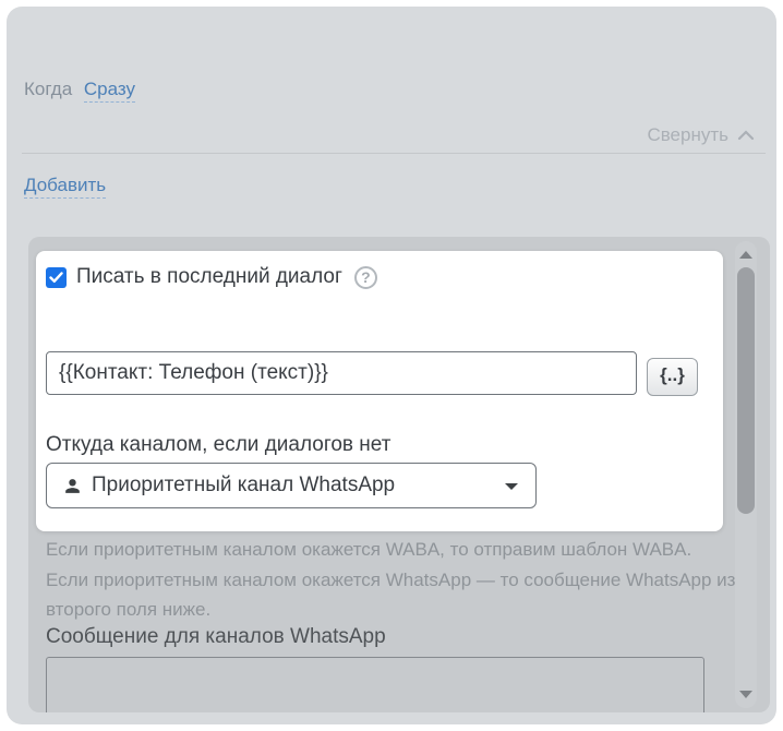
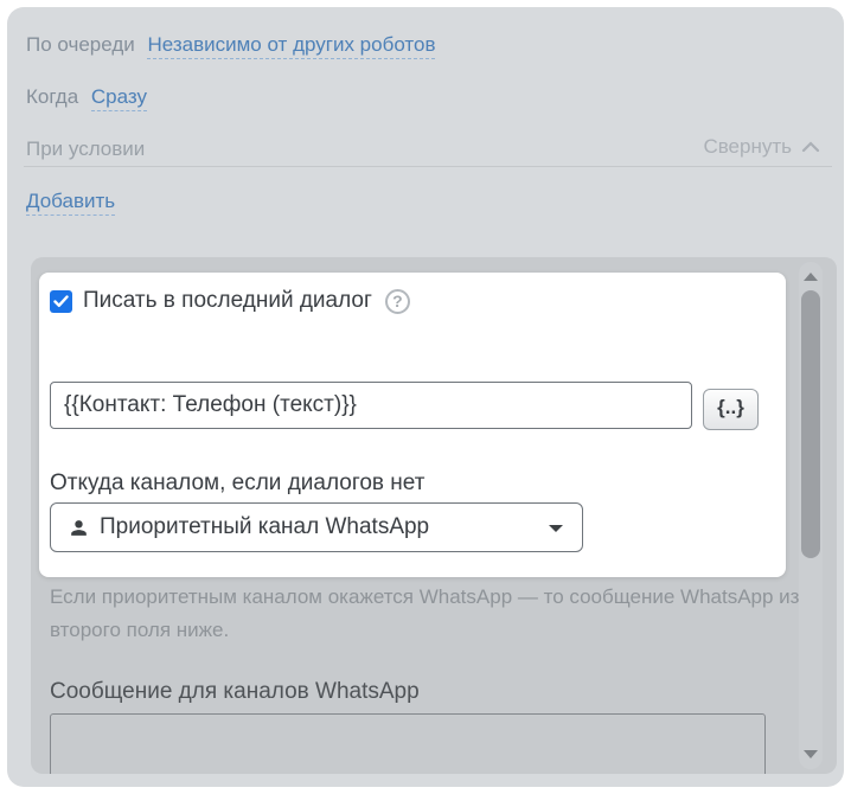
+ По очереди Независимо от других роботов
  Когда Сразу
+ При условии
  Свернуть
  Добавить
  Писать в последний диалог
  ?
  {{Контакт: Телефон (текст)}}
  {..}
  Откуда каналом, если диалогов нет
  Приоритетный канал WhatsApp
- Если приоритетным каналом окажется WABA, то отправим шаблон WABA.
  Если приоритетным каналом окажется WhatsApp — то сообщение WhatsApp из
  второго поля ниже.
  Сообщение для каналов WhatsApp
